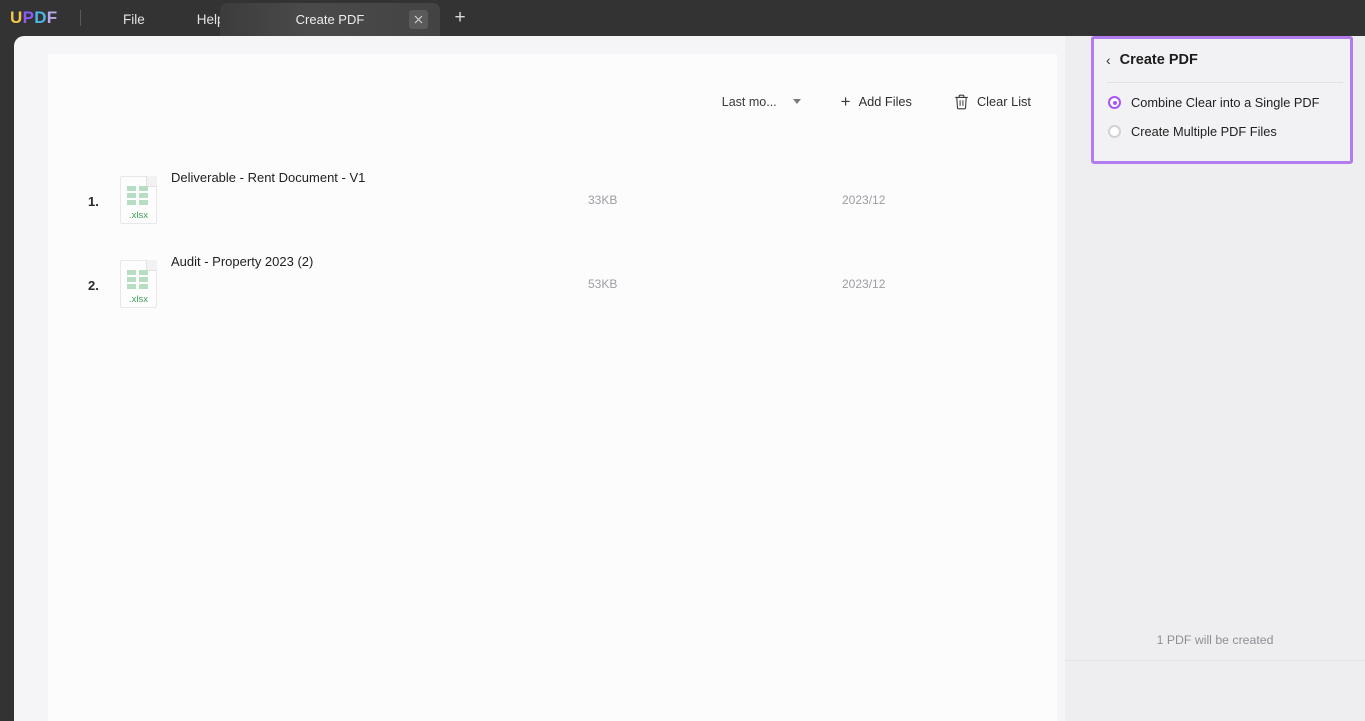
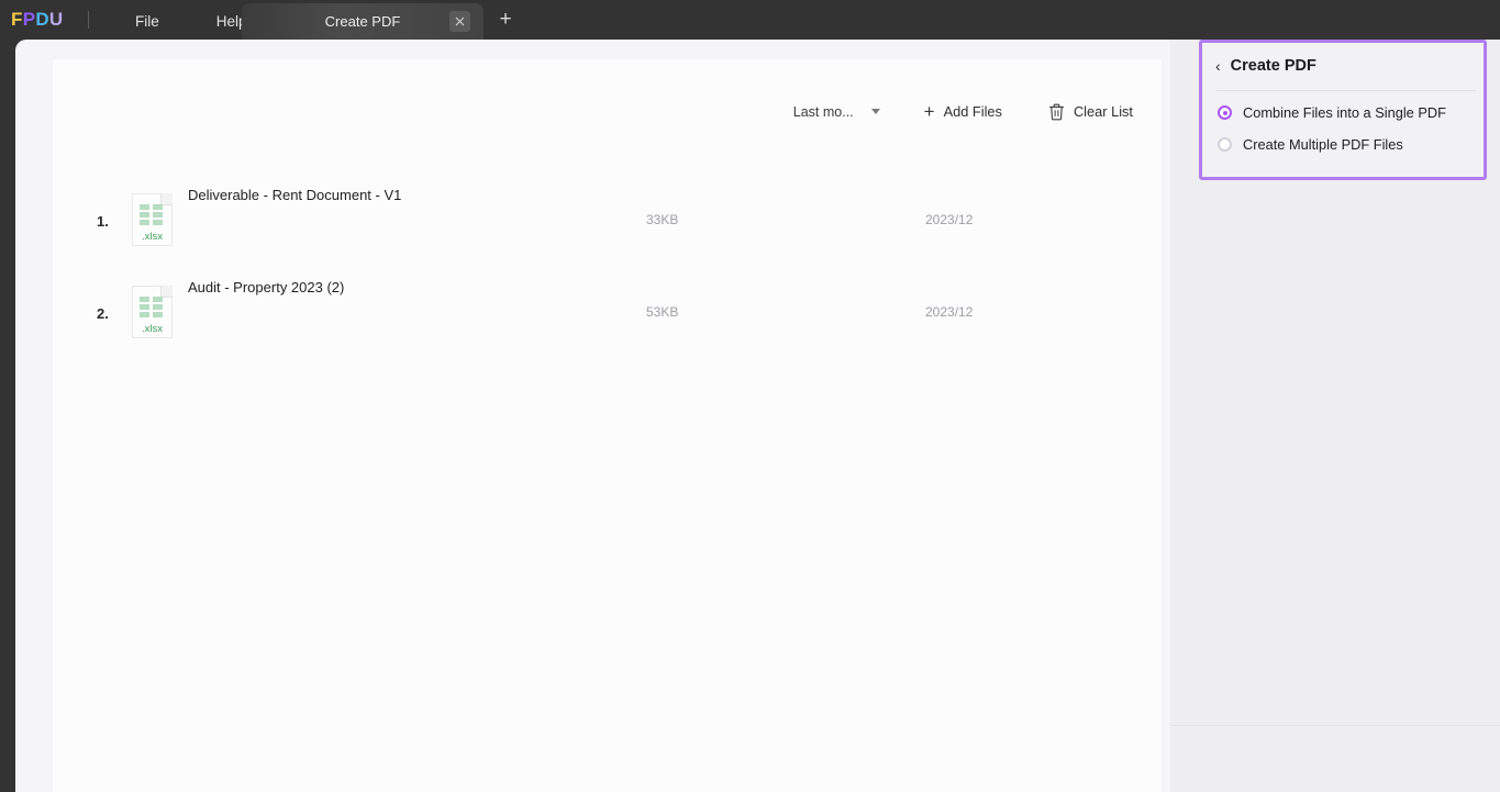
- U
+ F
  P
  D
- F
+ U
  File
  Hel
  Create PDF
  +
  Last mo...
  +
  Add Files
  Clear List
  1.
  .xlsx
  Deliverable - Rent Document - V1
  33KB
  2023/12
  2.
  .xlsx
  Audit - Property 2023 (2)
  53KB
  2023/12
  ‹
  Create PDF
- Combine Clear into a Single PDF
+ Combine Files into a Single PDF
  Create Multiple PDF Files
- 1 PDF will be created
